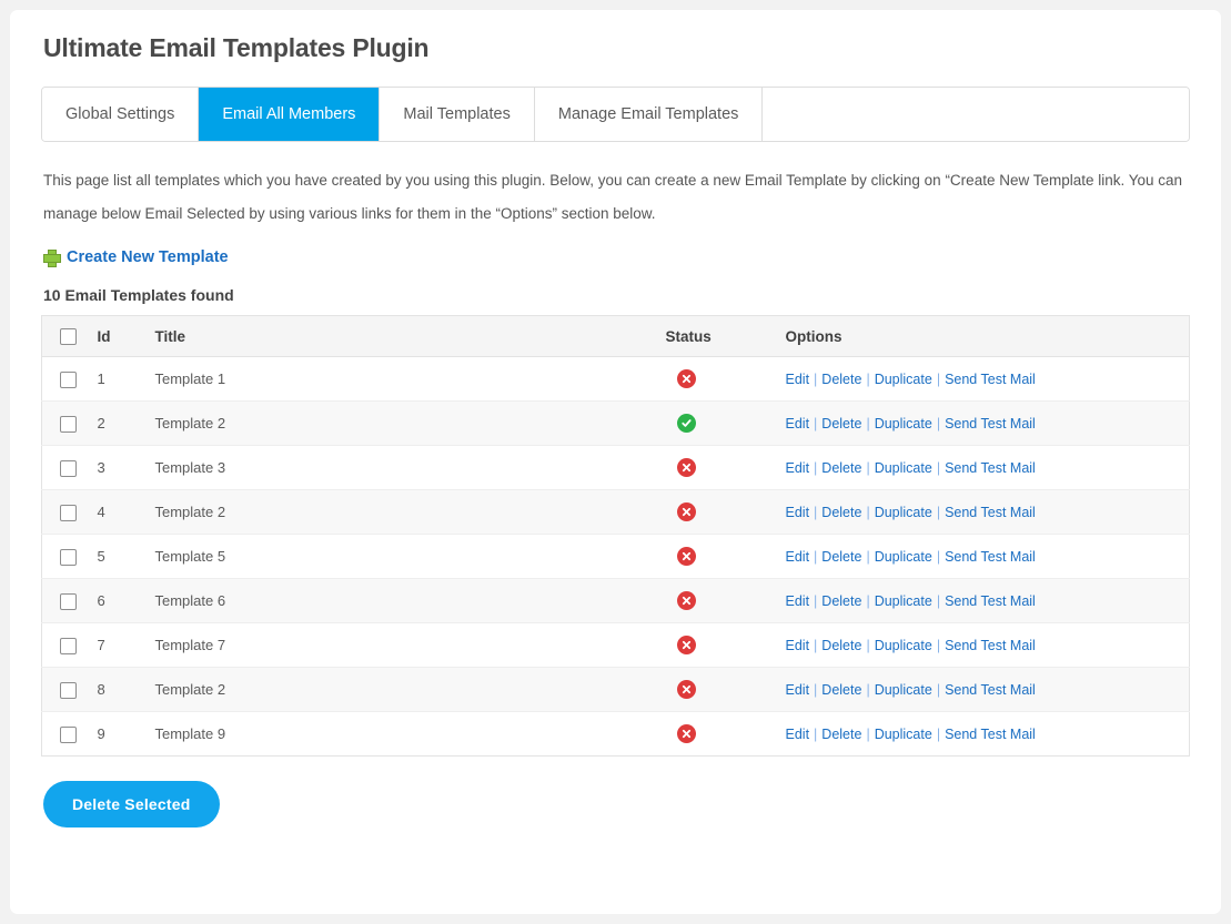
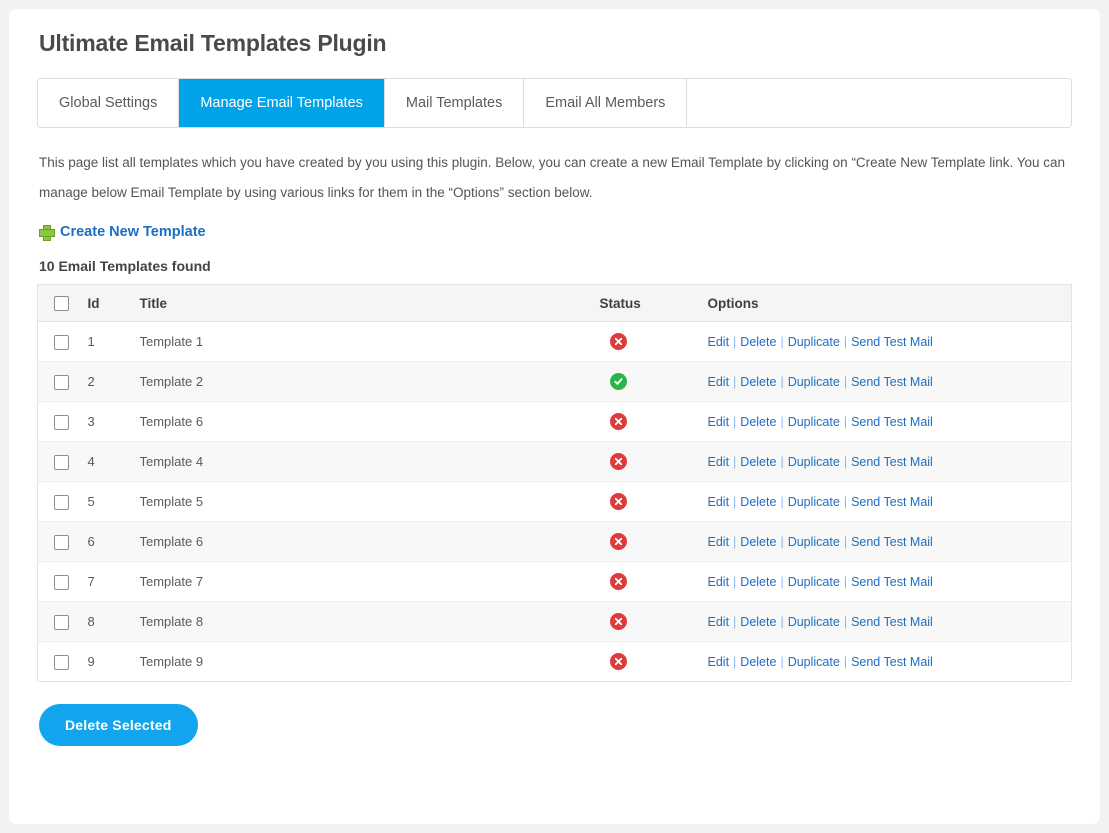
  Ultimate Email Templates Plugin
  Global Settings
- Email All Members
+ Manage Email Templates
  Mail Templates
- Manage Email Templates
+ Email All Members
- This page list all templates which you have created by you using this plugin. Below, you can create a new Email Template by clicking on “Create New Template link. You can manage below Email Selected by using various links for them in the “Options” section below.
+ This page list all templates which you have created by you using this plugin. Below, you can create a new Email Template by clicking on “Create New Template link. You can manage below Email Template by using various links for them in the “Options” section below.
  Create New Template
  10 Email Templates found
  	Id	Title	Status	Options
  	1	Template 1		Edit | Delete | Duplicate | Send Test Mail
  	2	Template 2		Edit | Delete | Duplicate | Send Test Mail
- 	3	Template 3		Edit | Delete | Duplicate | Send Test Mail
+ 	3	Template 6		Edit | Delete | Duplicate | Send Test Mail
- 	4	Template 2		Edit | Delete | Duplicate | Send Test Mail
+ 	4	Template 4		Edit | Delete | Duplicate | Send Test Mail
  	5	Template 5		Edit | Delete | Duplicate | Send Test Mail
  	6	Template 6		Edit | Delete | Duplicate | Send Test Mail
  	7	Template 7		Edit | Delete | Duplicate | Send Test Mail
- 	8	Template 2		Edit | Delete | Duplicate | Send Test Mail
+ 	8	Template 8		Edit | Delete | Duplicate | Send Test Mail
  	9	Template 9		Edit | Delete | Duplicate | Send Test Mail
  Delete Selected
